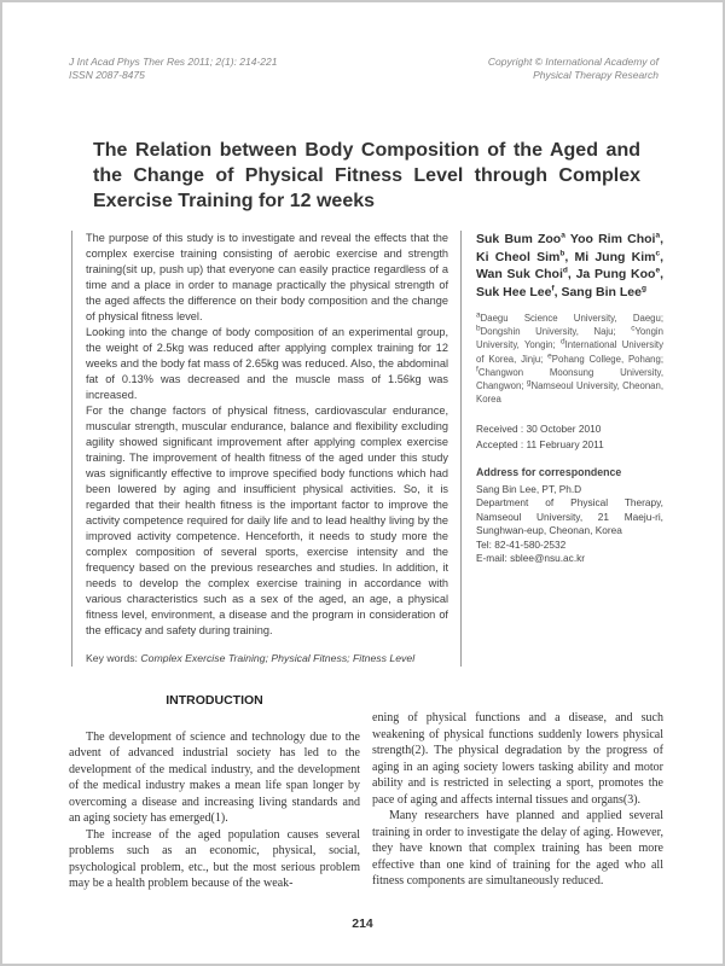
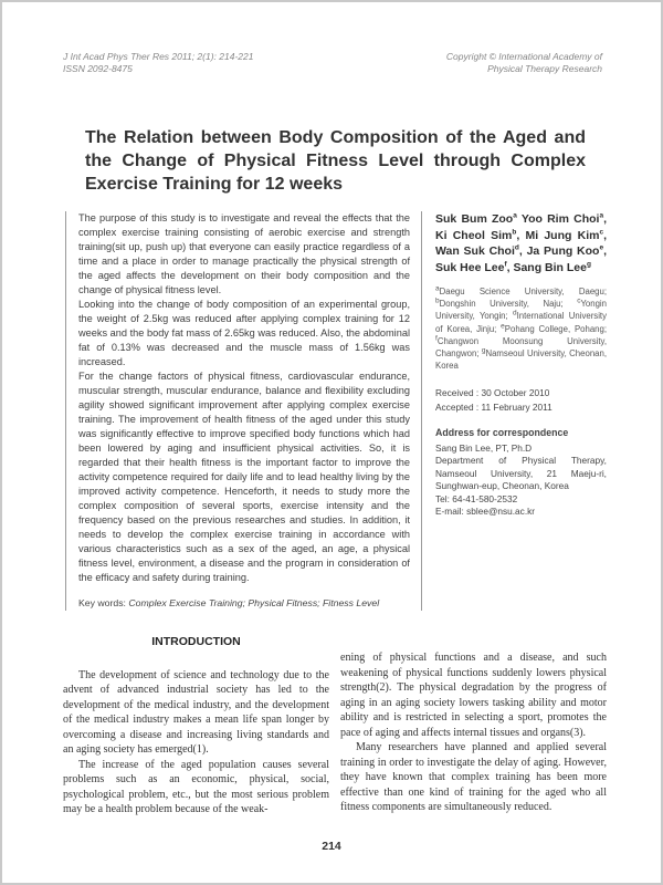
  J Int Acad Phys Ther Res 2011; 2(1): 214-221
- ISSN 2087-8475
+ ISSN 2092-8475
  Copyright © International Academy of
  Physical Therapy Research
  The Relation between Body Composition of the Aged and the Change of Physical Fitness Level through Complex Exercise Training for 12 weeks
- The purpose of this study is to investigate and reveal the effects that the complex exercise training consisting of aerobic exercise and strength training(sit up, push up) that everyone can easily practice regardless of a time and a place in order to manage practically the physical strength of the aged affects the difference on their body composition and the change of physical fitness level.
+ The purpose of this study is to investigate and reveal the effects that the complex exercise training consisting of aerobic exercise and strength training(sit up, push up) that everyone can easily practice regardless of a time and a place in order to manage practically the physical strength of the aged affects the development on their body composition and the change of physical fitness level.
  Looking into the change of body composition of an experimental group, the weight of 2.5kg was reduced after applying complex training for 12 weeks and the body fat mass of 2.65kg was reduced. Also, the abdominal fat of 0.13% was decreased and the muscle mass of 1.56kg was increased.
  For the change factors of physical fitness, cardiovascular endurance, muscular strength, muscular endurance, balance and flexibility excluding agility showed significant improvement after applying complex exercise training. The improvement of health fitness of the aged under this study was significantly effective to improve specified body functions which had been lowered by aging and insufficient physical activities. So, it is regarded that their health fitness is the important factor to improve the activity competence required for daily life and to lead healthy living by the improved activity competence. Henceforth, it needs to study more the complex composition of several sports, exercise intensity and the frequency based on the previous researches and studies. In addition, it needs to develop the complex exercise training in accordance with various characteristics such as a sex of the aged, an age, a physical fitness level, environment, a disease and the program in consideration of the efficacy and safety during training.
  Key words: Complex Exercise Training; Physical Fitness; Fitness Level
  Suk Bum Zoo Yoo Rim Choi , Ki Cheol Sim , Mi Jung Kim , Wan Suk Choi , Ja Pung Koo , Suk Hee Lee , Sang Bin Lee
  Daegu Science University, Daegu;Dongshin University, Naju; Yongin University, Yongin; International University of Korea, Jinju; Pohang College, Pohang;Changwon Moonsung University, Changwon; Namseoul University, Cheonan, Korea
  Received : 30 October 2010
  Accepted : 11 February 2011
  Address for correspondence
  Sang Bin Lee, PT, Ph.D
  Department of Physical Therapy, Namseoul University, 21 Maeju-ri, Sunghwan-eup, Cheonan, Korea
- Tel: 82-41-580-2532
+ Tel: 64-41-580-2532
  E-mail: sblee@nsu.ac.kr
  INTRODUCTION
  The development of science and technology due to the advent of advanced industrial society has led to the development of the medical industry, and the development of the medical industry makes a mean life span longer by overcoming a disease and increasing living standards and an aging society has emerged(1).
  The increase of the aged population causes several problems such as an economic, physical, social, psychological problem, etc., but the most serious problem may be a health problem because of the weak-
  ening of physical functions and a disease, and such weakening of physical functions suddenly lowers physical strength(2). The physical degradation by the progress of aging in an aging society lowers tasking ability and motor ability and is restricted in selecting a sport, promotes the pace of aging and affects internal tissues and organs(3).
  Many researchers have planned and applied several training in order to investigate the delay of aging. However, they have known that complex training has been more effective than one kind of training for the aged who all fitness components are simultaneously reduced.
  214
